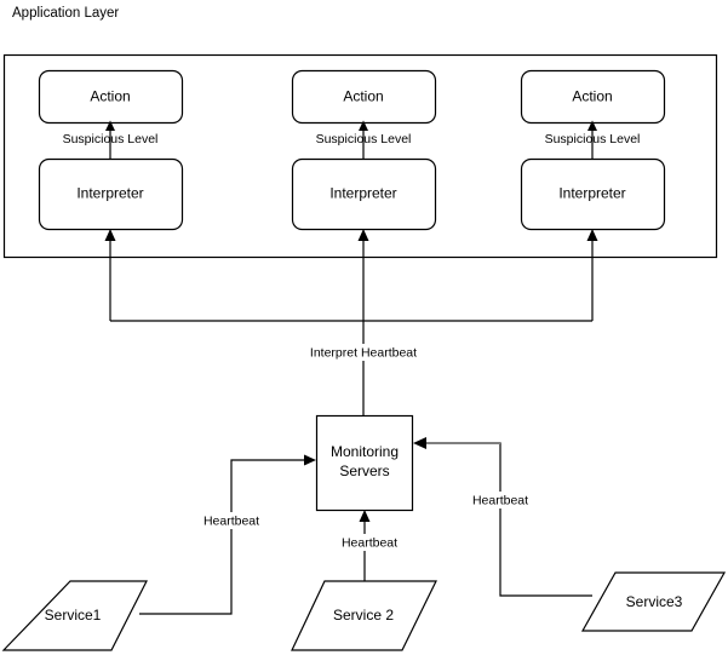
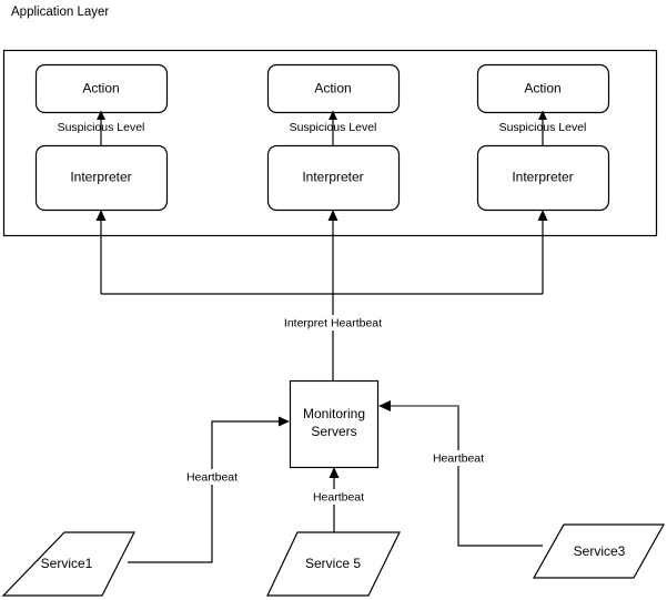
  Application Layer
  Action
  Suspicious Level
  Interpreter
  Action
  Suspicious Level
  Interpreter
  Action
  Suspicious Level
  Interpreter
  Interpret Heartbeat
  Monitoring
  Servers
  Heartbeat
  Heartbeat
  Heartbeat
  Service1
- Service 2
+ Service 5
  Service3
